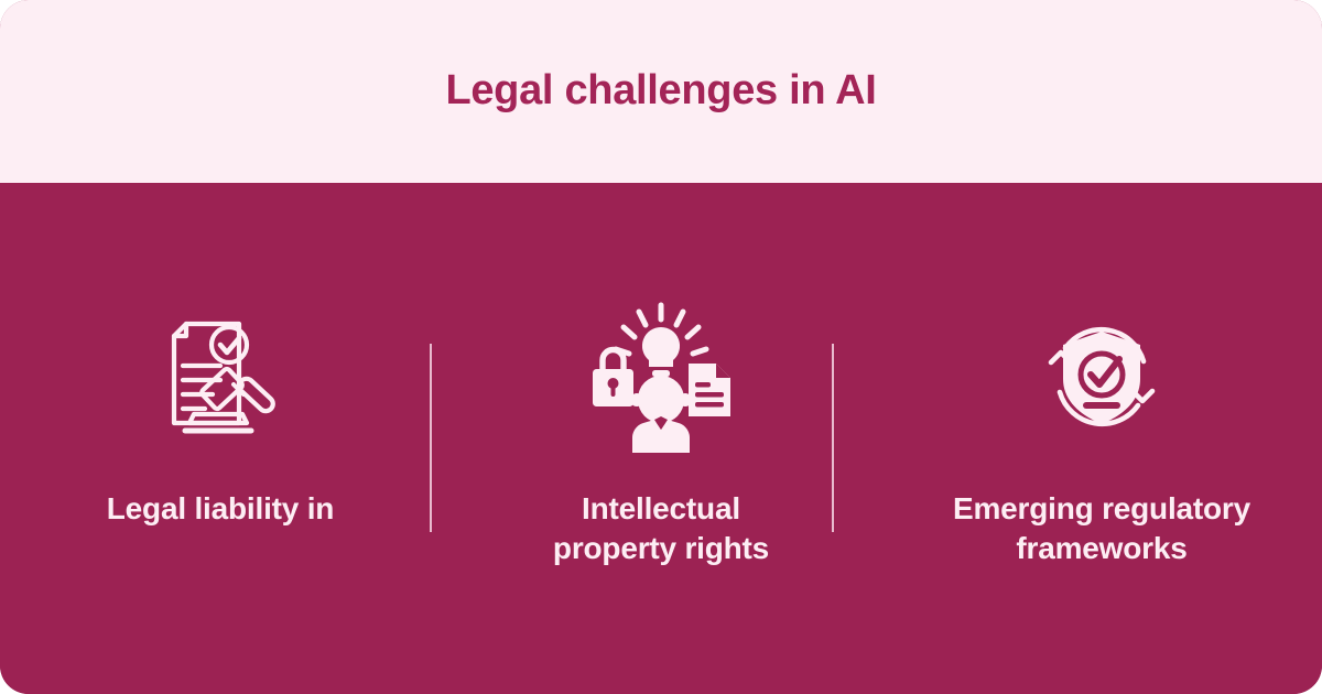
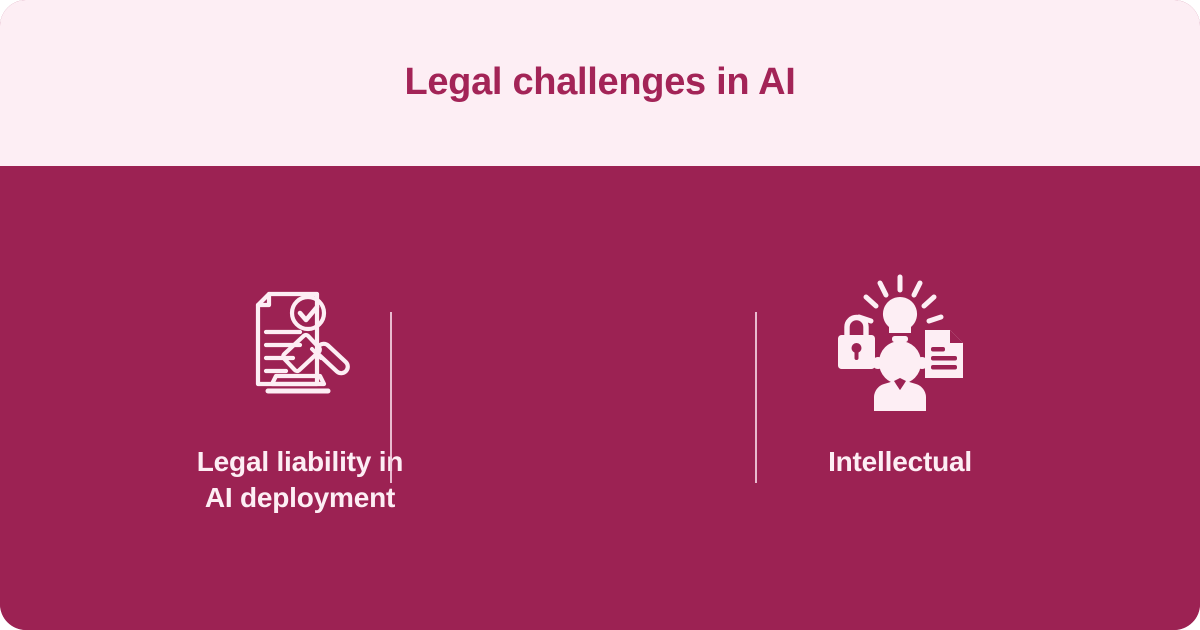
  Legal challenges in AI
  Legal liability in
+ AI deployment
  Intellectual
- property rights
- Emerging regulatory
- frameworks
